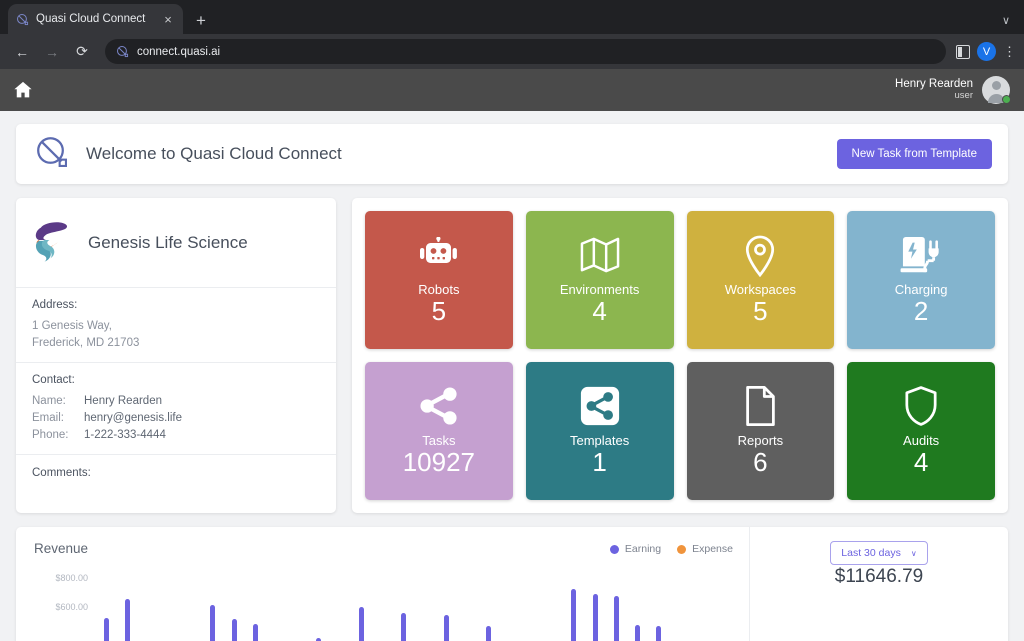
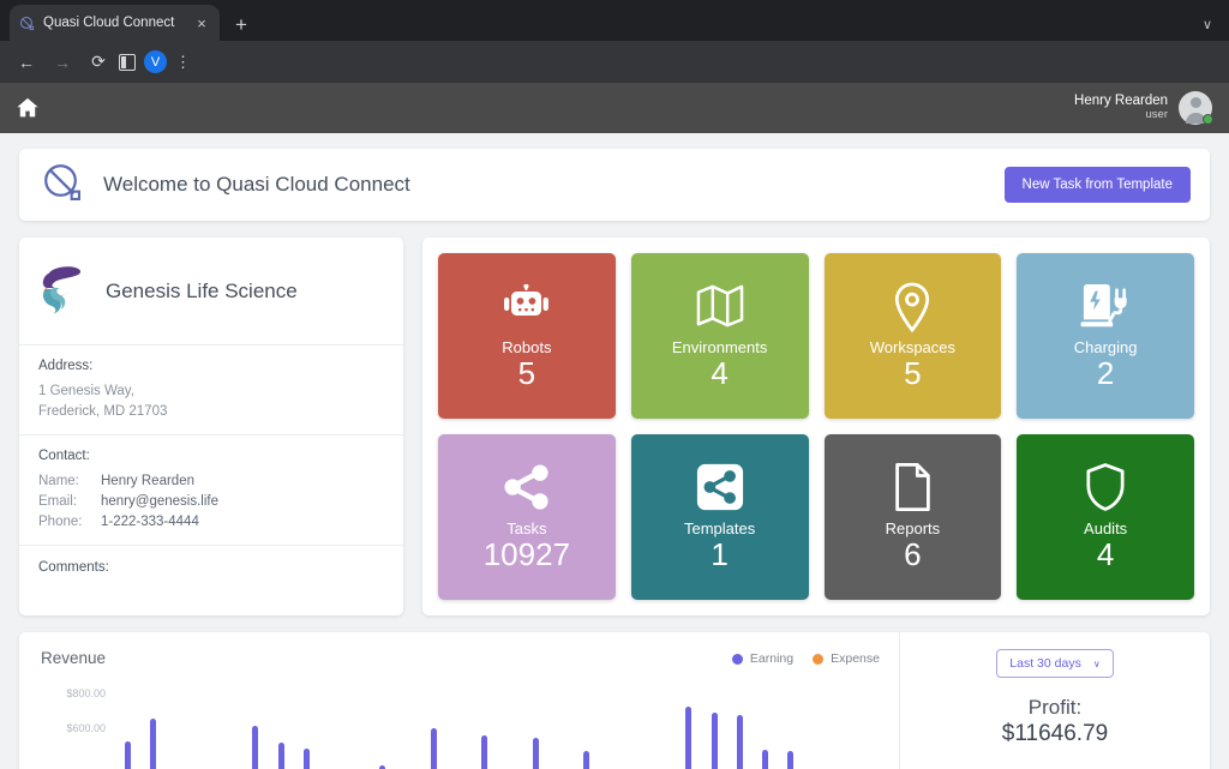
  Quasi Cloud Connect
  ×
  +
  ∨
  ←
  →
  ⟳
- connect.quasi.ai
  V
  ⋮
  Henry Rearden
  user
  Welcome to Quasi Cloud Connect
  New Task from Template
  Genesis Life Science
  Address:
  1 Genesis Way,
  Frederick, MD 21703
  Contact:
  Name:
  Henry Rearden
  Email:
  henry@genesis.life
  Phone:
  1-222-333-4444
  Comments:
  Robots
  5
  Environments
  4
  Workspaces
  5
  Charging
  2
  Tasks
  10927
  Templates
  1
  Reports
  6
  Audits
  4
  Revenue
  Earning
  Expense
  $800.00
  $600.00
  Last 30 days
  ∨
+ Profit:
  $11646.79
